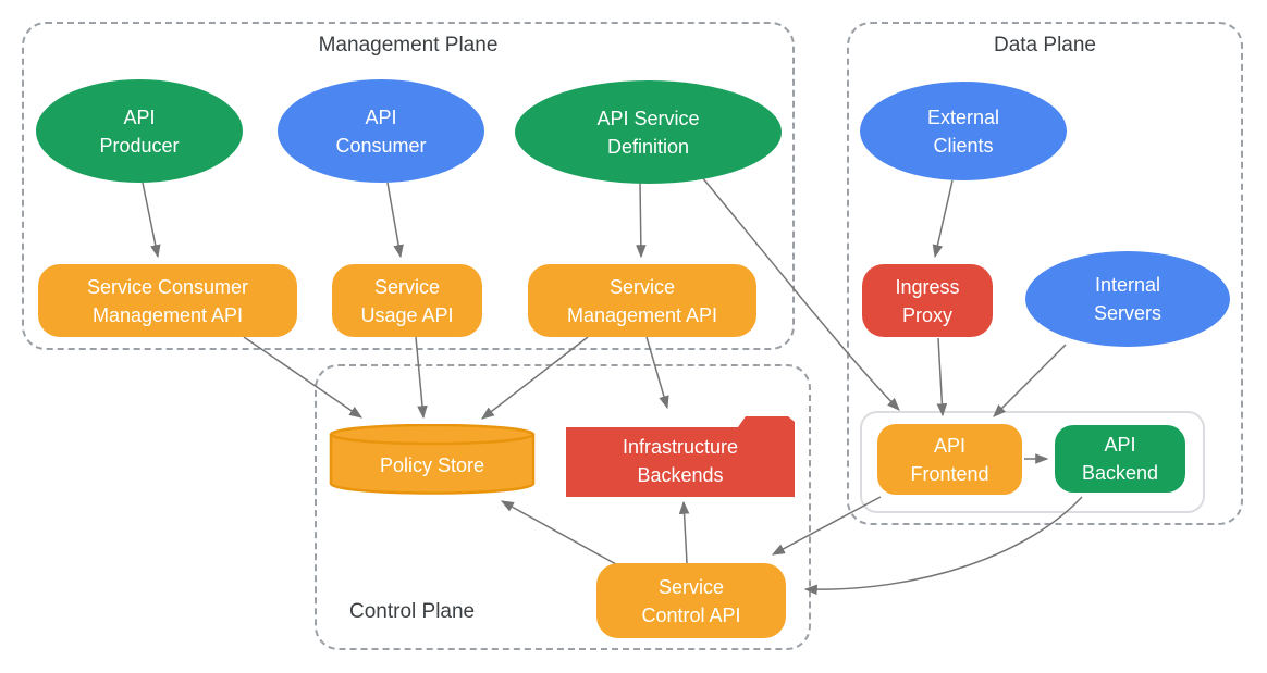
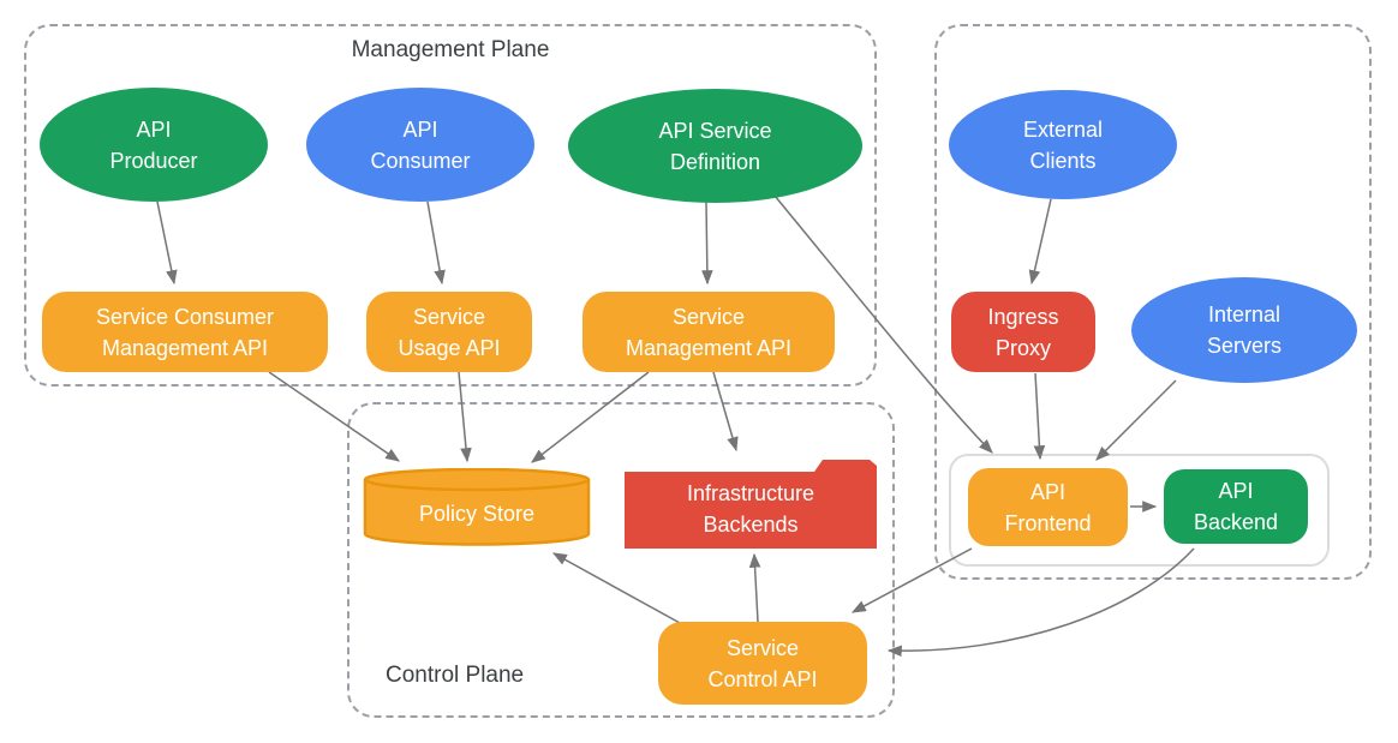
  Management Plane
- Data Plane
  Control Plane
  API
  Producer
  API
  Consumer
  API Service
  Definition
  Service Consumer
  Management API
  Service
  Usage API
  Service
  Management API
  External
  Clients
  Ingress
  Proxy
  Internal
  Servers
  API
  Frontend
  API
  Backend
  Policy Store
  Infrastructure
  Backends
  Service
  Control API
